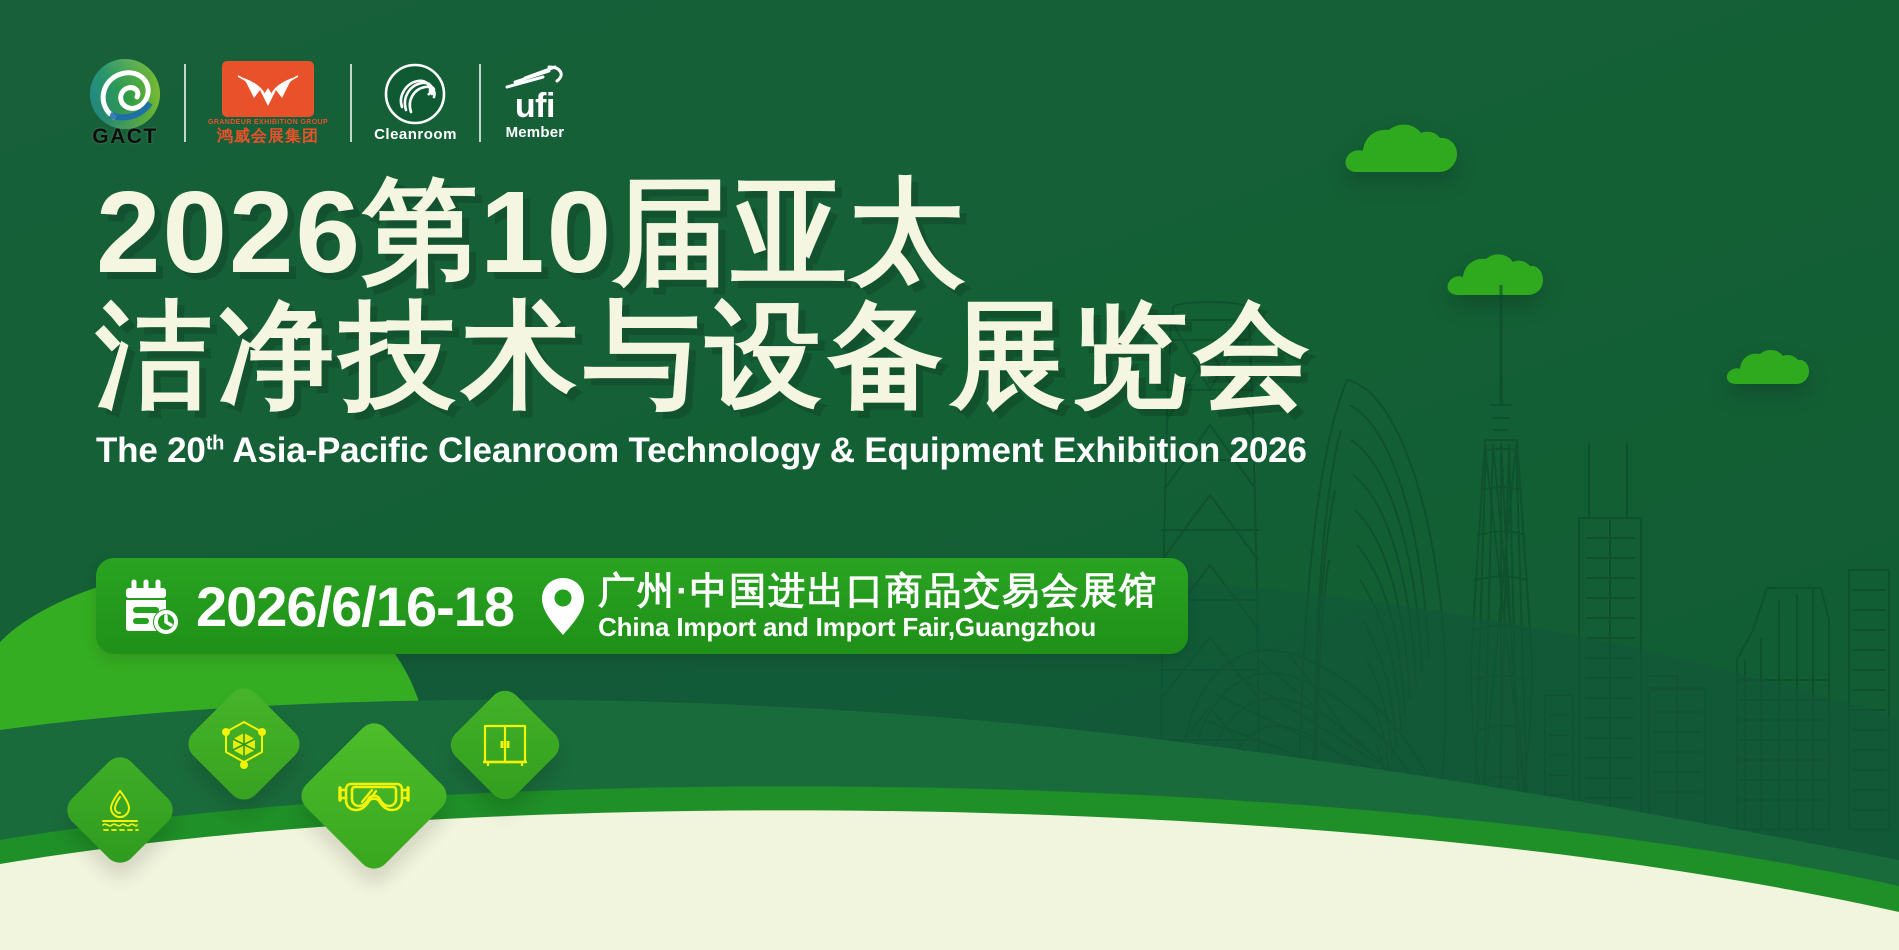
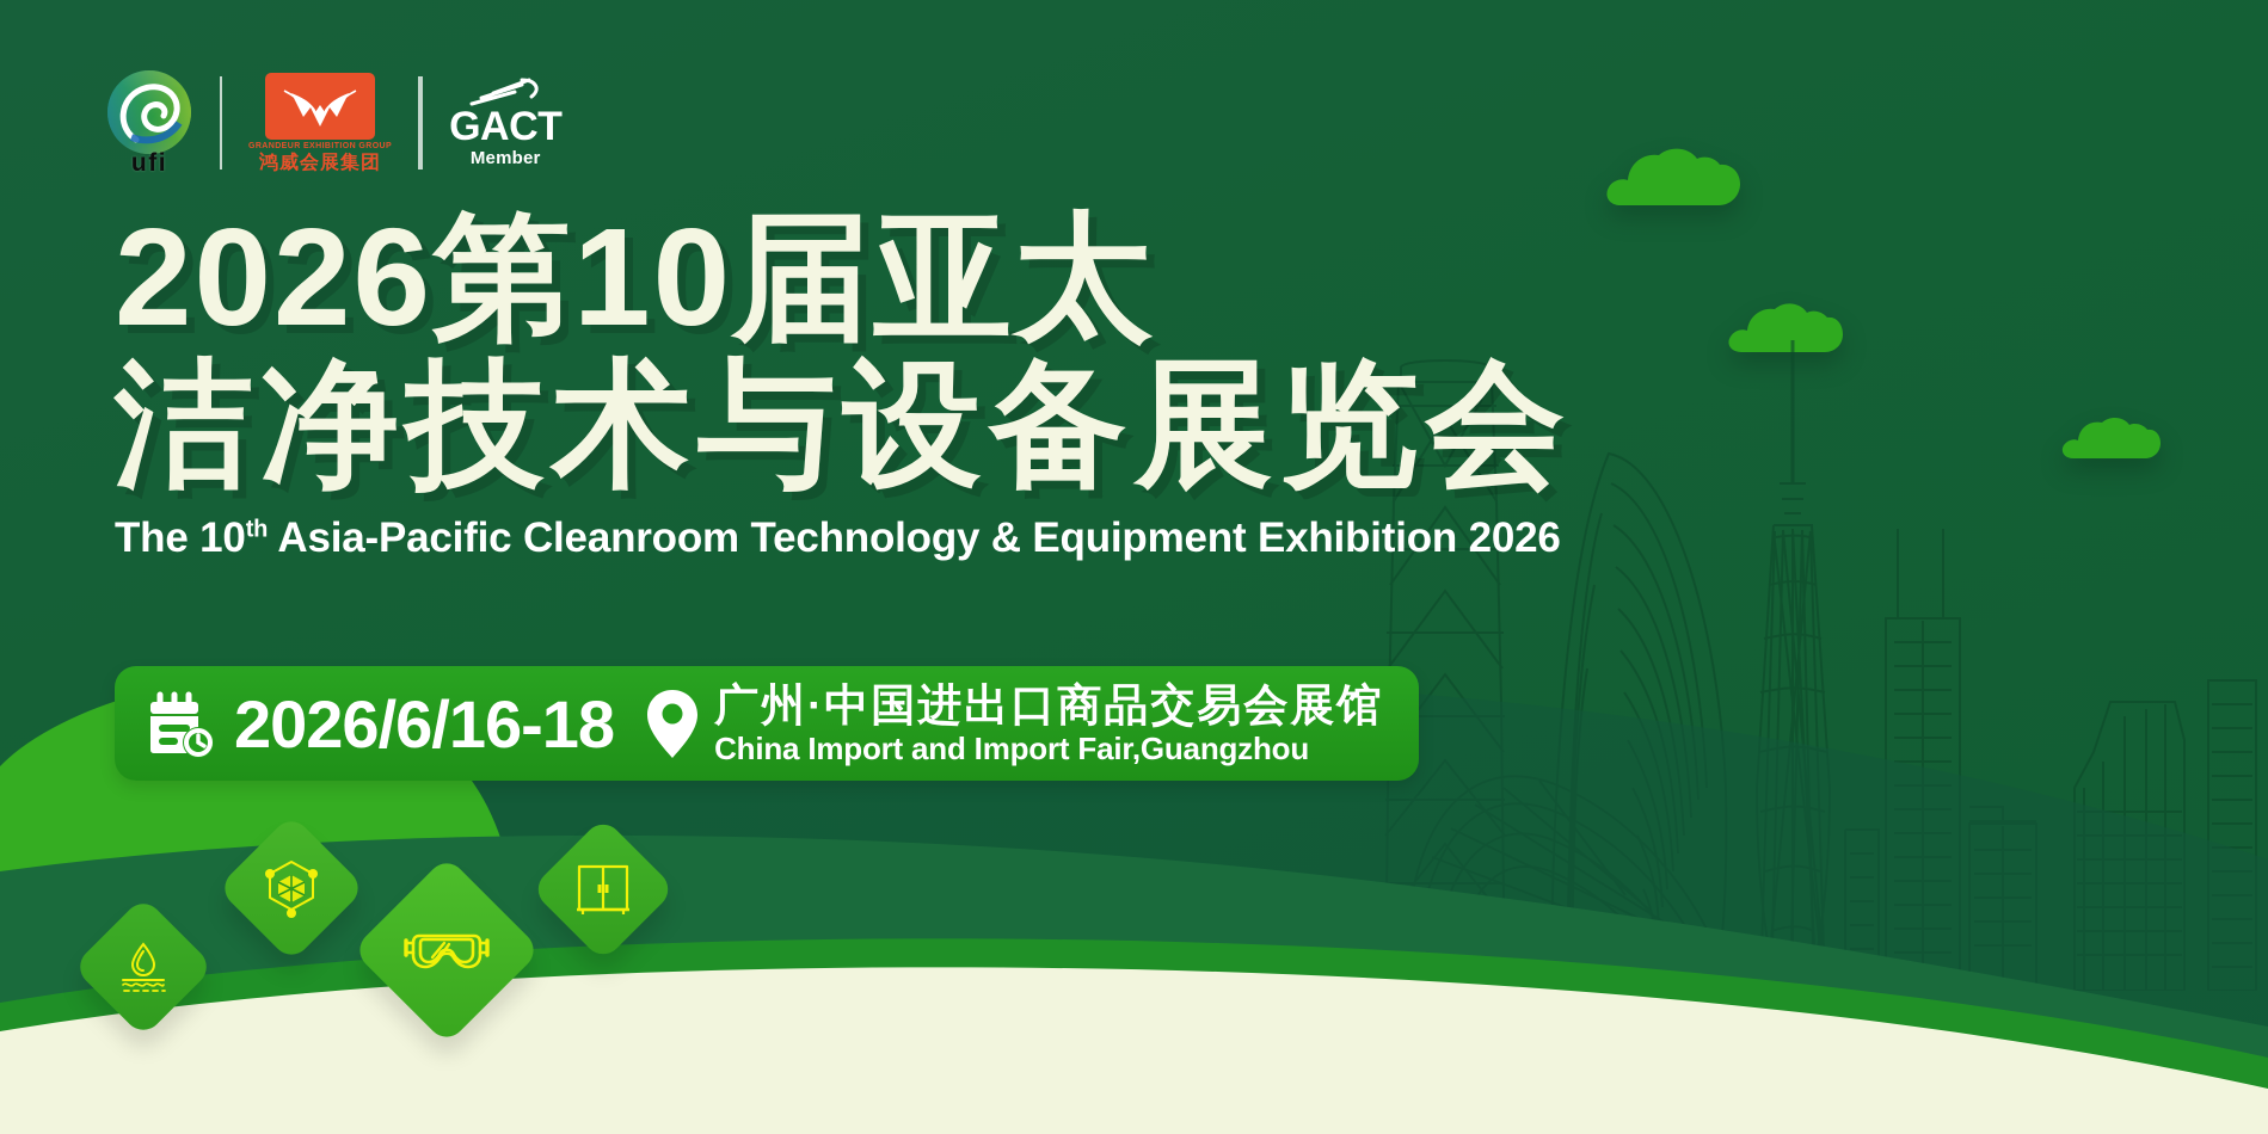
- GACT
+ ufi
  鸿威会展集团
- Cleanroom
- ufi
+ GACT
  Member
  2026第10届亚太
  洁净技术与设备展览会
- The 20th Asia-Pacific Cleanroom Technology & Equipment Exhibition 2026
+ The 10th Asia-Pacific Cleanroom Technology & Equipment Exhibition 2026
  2026/6/16-18
  广州·中国进出口商品交易会展馆
  China Import and Import Fair,Guangzhou
